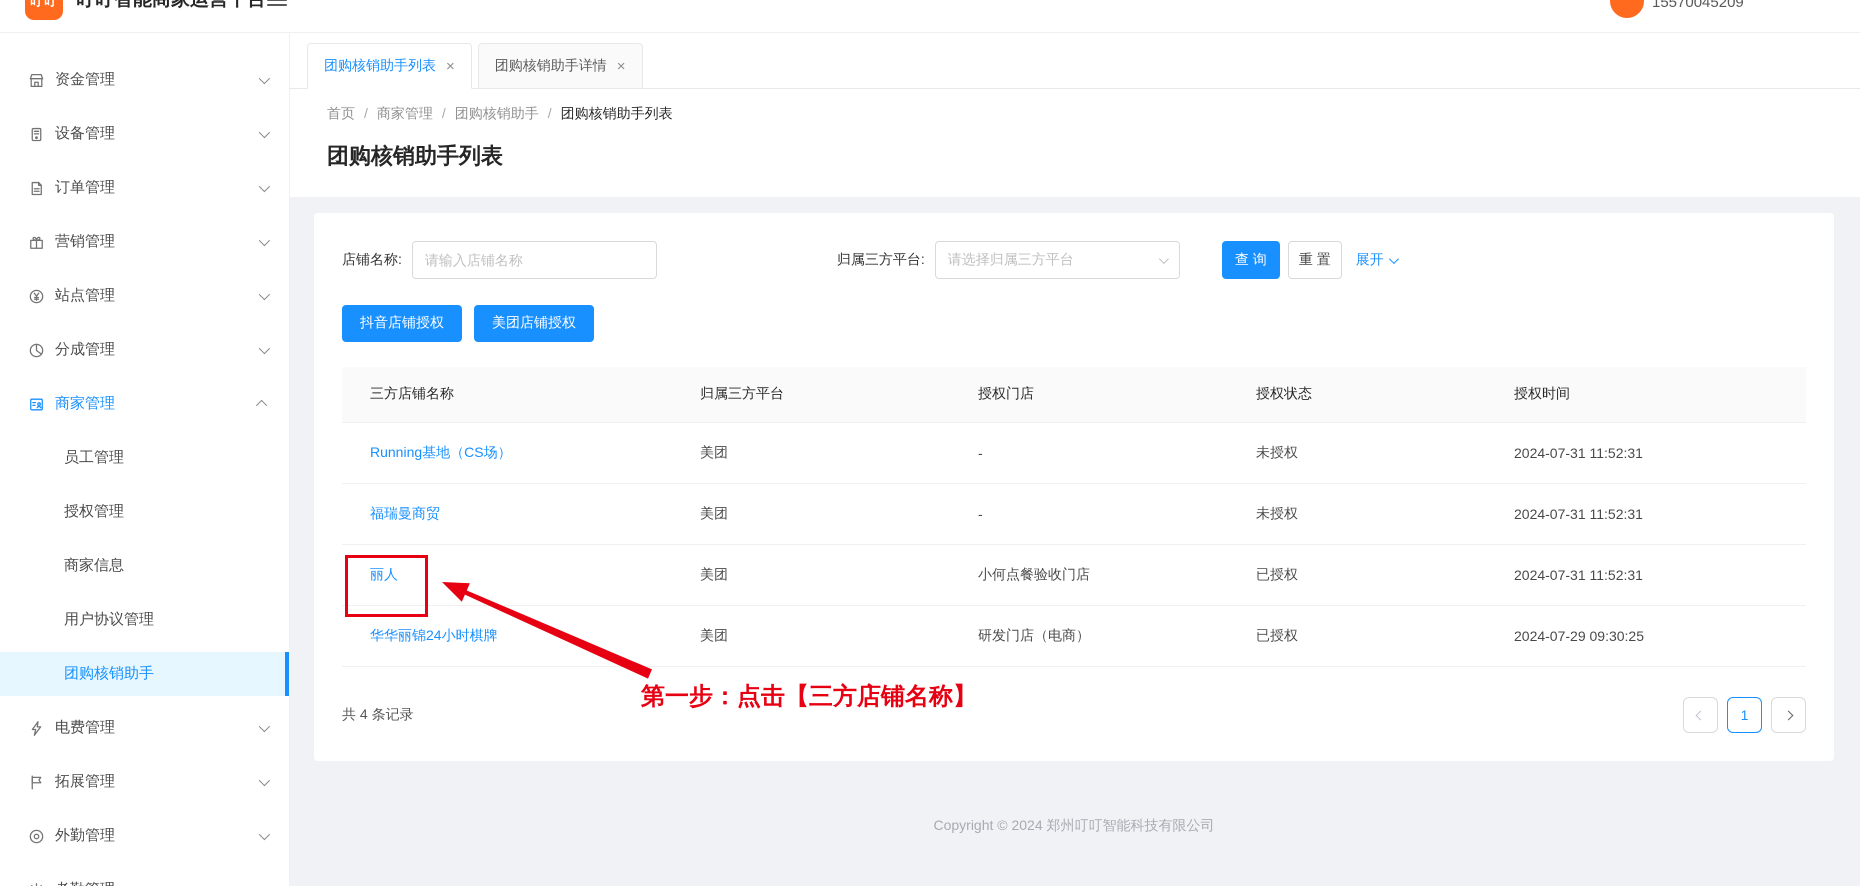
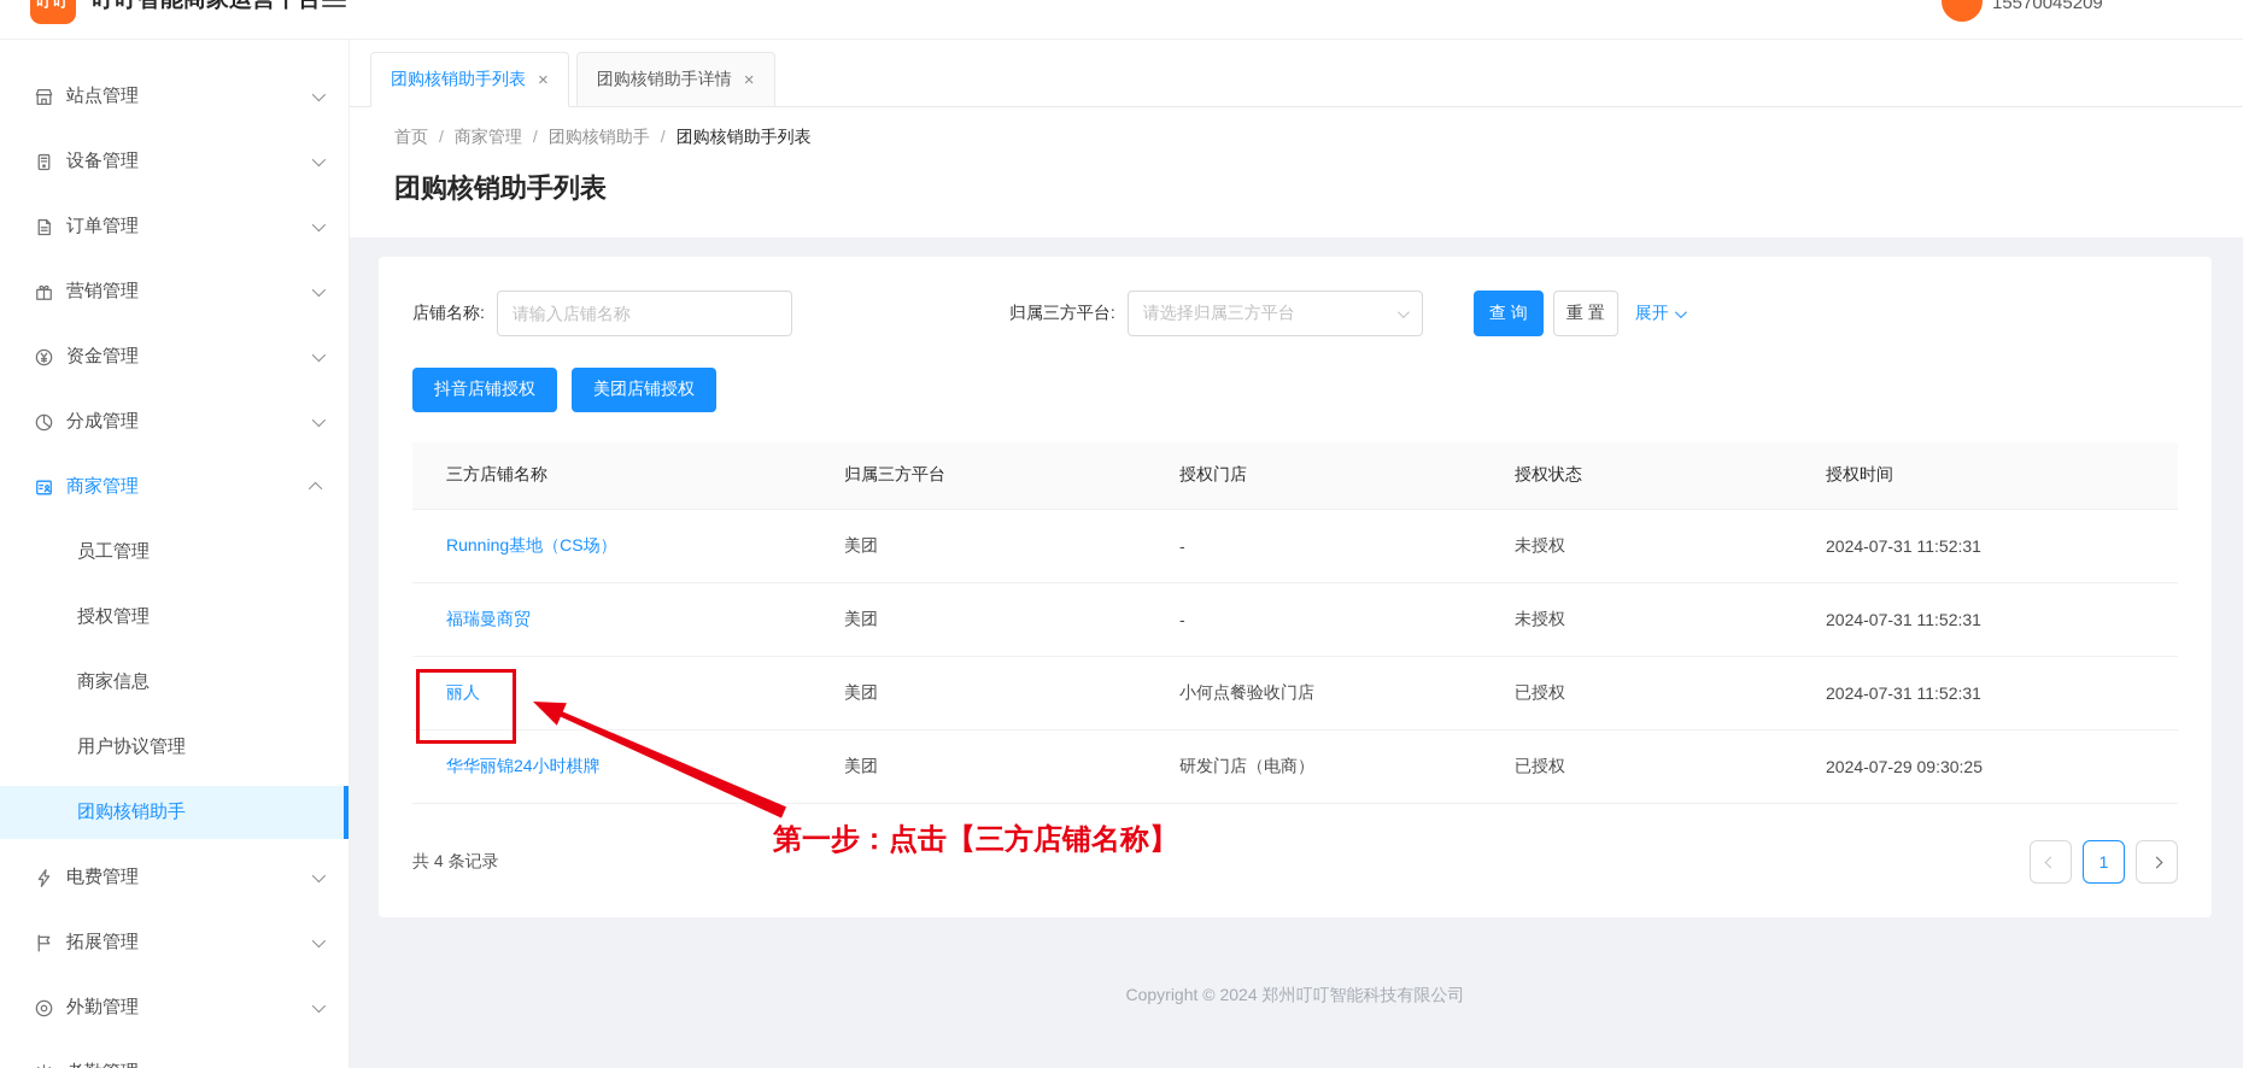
  叮叮
  15570045209
- 资金管理
+ 站点管理
  设备管理
  订单管理
  营销管理
- 站点管理
+ 资金管理
  分成管理
  商家管理
  员工管理
  授权管理
  商家信息
  用户协议管理
  团购核销助手
  电费管理
  拓展管理
  外勤管理
  团购核销助手列表
  ×
  团购核销助手详情
  ×
  首页
  /
  商家管理
  /
  团购核销助手
  /
  团购核销助手列表
  团购核销助手列表
  店铺名称:
  请输入店铺名称
  归属三方平台:
  请选择归属三方平台
  查 询
  重 置
  展开
  抖音店铺授权
  美团店铺授权
  三方店铺名称
  归属三方平台
  授权门店
  授权状态
  授权时间
  Running基地（CS场）
  美团
  -
  未授权
  2024-07-31 11:52:31
  福瑞曼商贸
  美团
  -
  未授权
  2024-07-31 11:52:31
  丽人
  美团
  小何点餐验收门店
  已授权
  2024-07-31 11:52:31
  华华丽锦24小时棋牌
  美团
  研发门店（电商）
  已授权
  2024-07-29 09:30:25
  共 4 条记录
  1
  Copyright © 2024 郑州叮叮智能科技有限公司
  第一步：点击【三方店铺名称】
